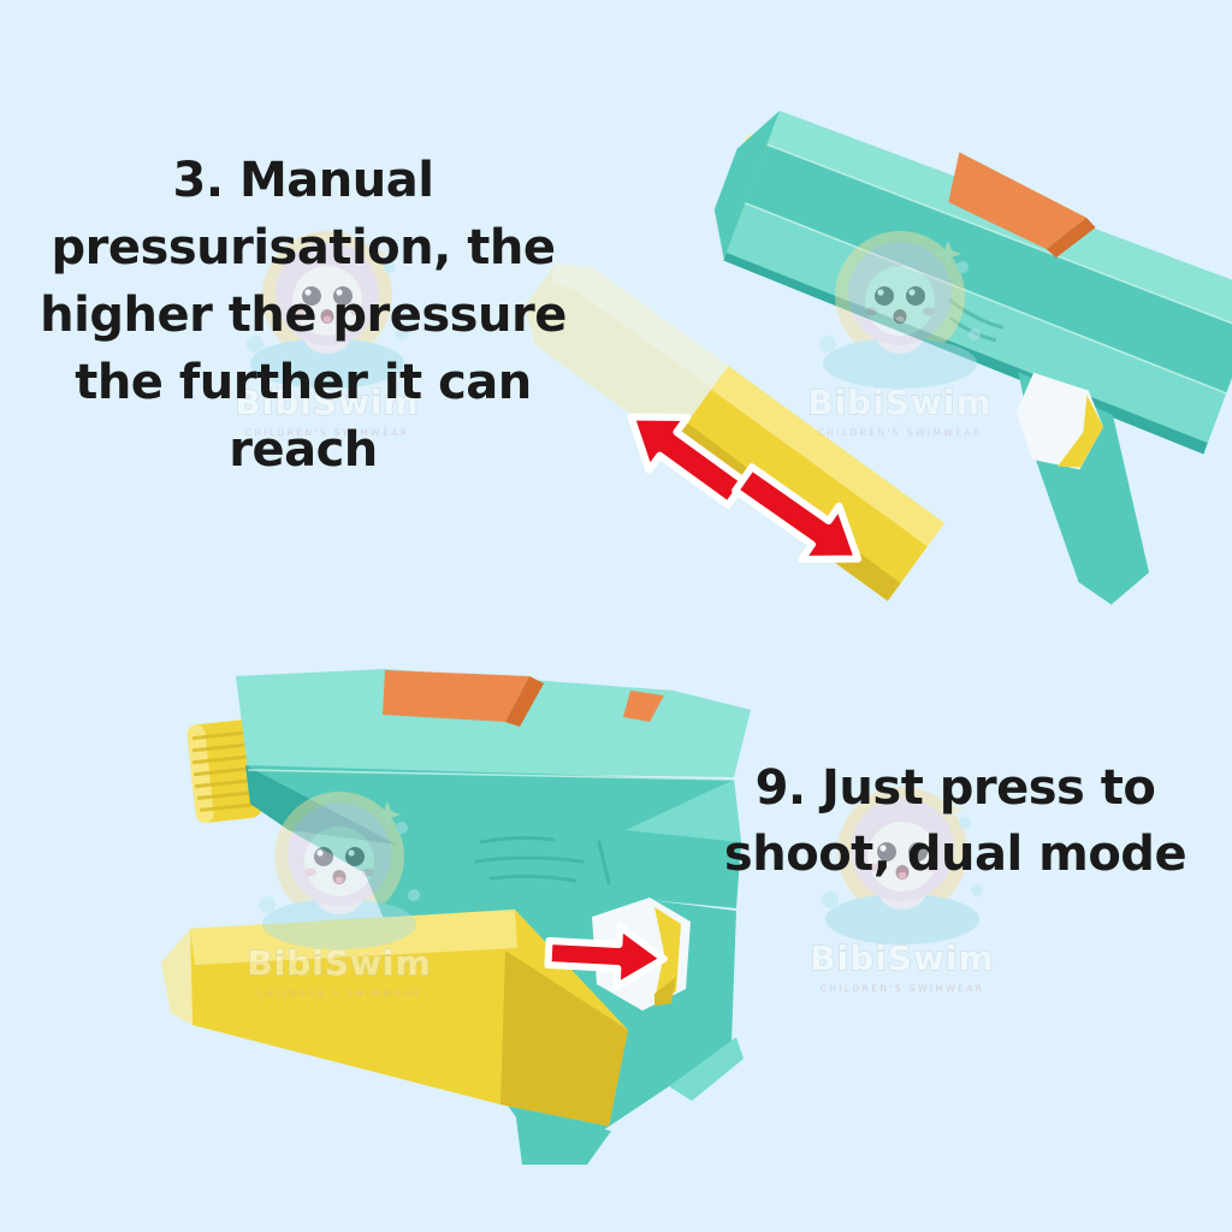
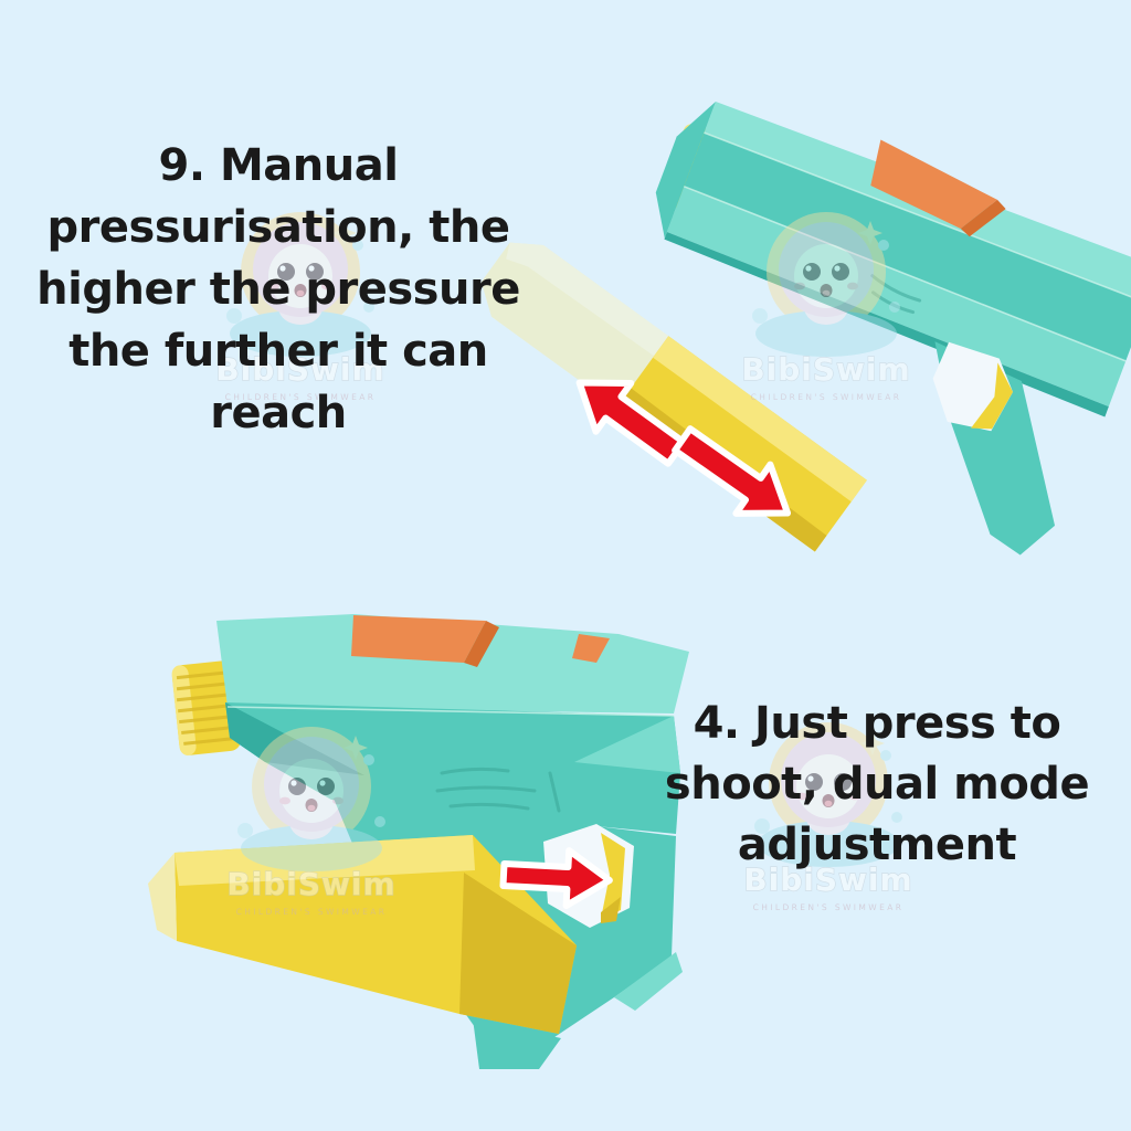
- 3. Manual
+ 9. Manual
  pressurisation, the
  higher the pressure
  the further it can
  reach
- 9. Just press to
+ 4. Just press to
  shoot, dual mode
+ adjustment
